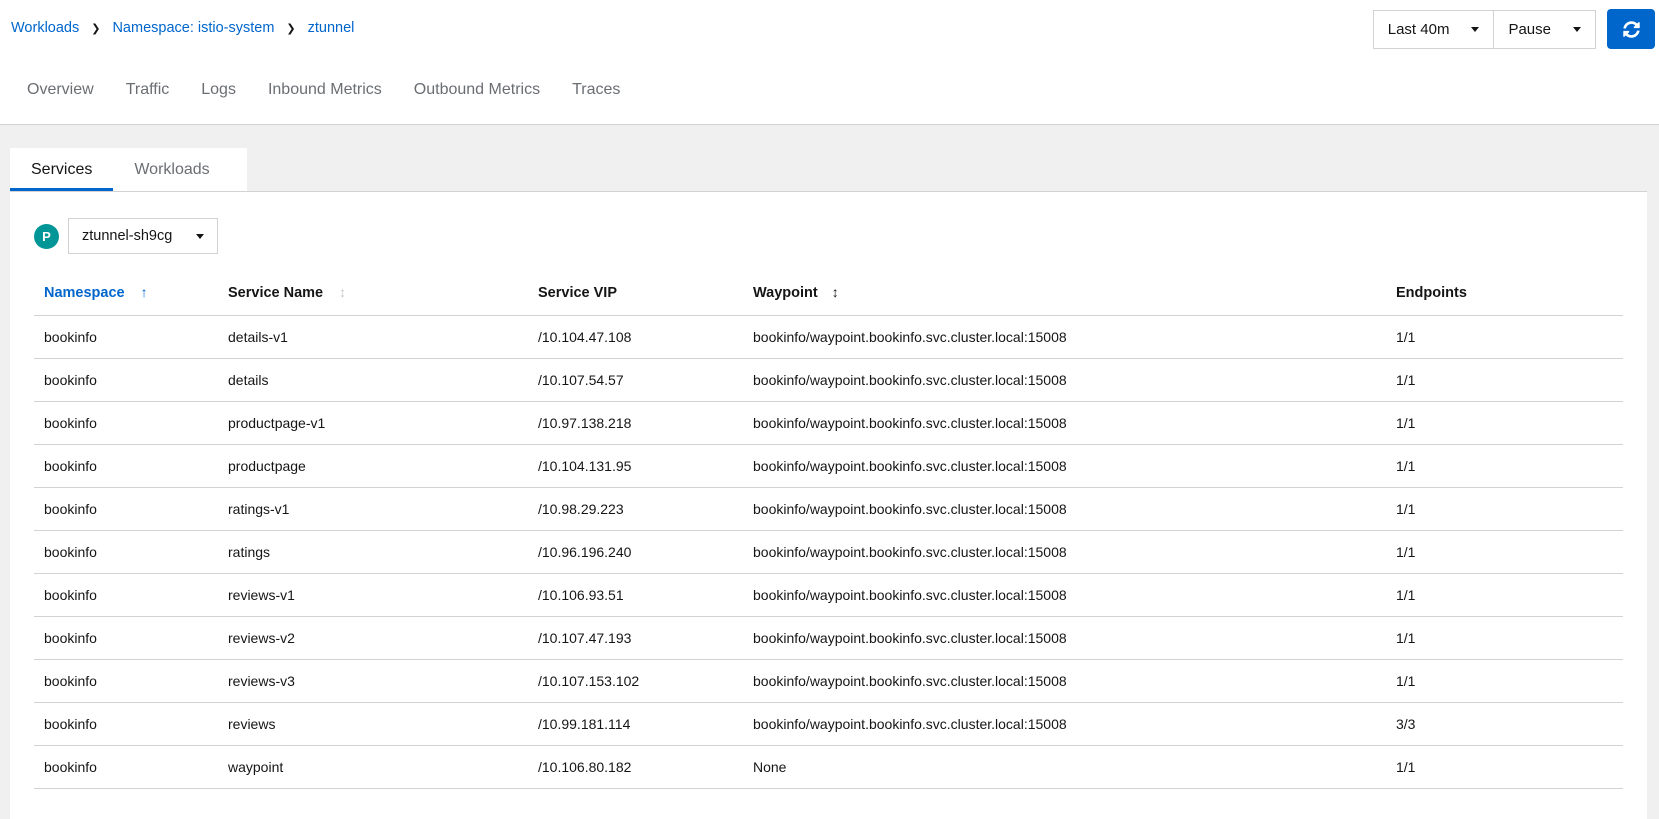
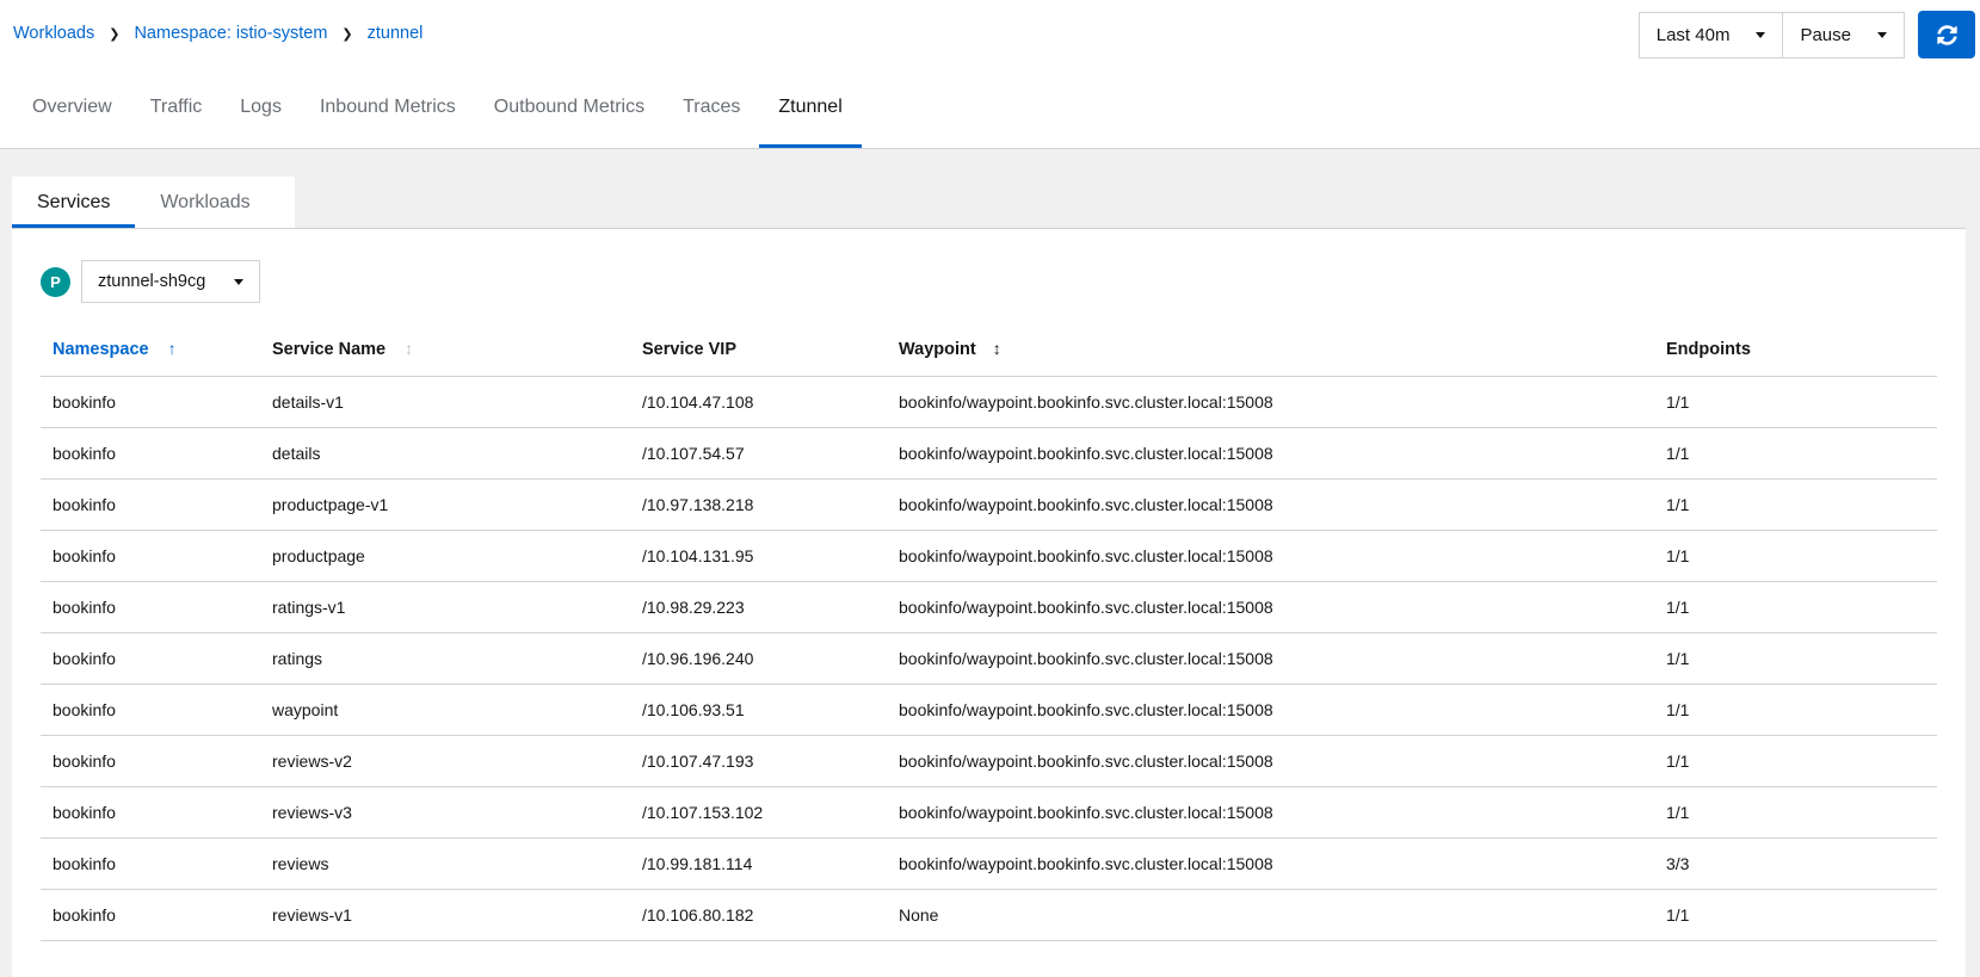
  Workloads
  ❯
  Namespace: istio-system
  ❯
  ztunnel
  Last 40m
  Pause
  Overview
  Traffic
  Logs
  Inbound Metrics
  Outbound Metrics
  Traces
+ Ztunnel
  Services
  Workloads
  P
  ztunnel-sh9cg
  Namespace ↑	Service Name ↕	Service VIP	Waypoint ↕	Endpoints
  bookinfo	details-v1	/10.104.47.108	bookinfo/waypoint.bookinfo.svc.cluster.local:15008	1/1
  bookinfo	details	/10.107.54.57	bookinfo/waypoint.bookinfo.svc.cluster.local:15008	1/1
  bookinfo	productpage-v1	/10.97.138.218	bookinfo/waypoint.bookinfo.svc.cluster.local:15008	1/1
  bookinfo	productpage	/10.104.131.95	bookinfo/waypoint.bookinfo.svc.cluster.local:15008	1/1
  bookinfo	ratings-v1	/10.98.29.223	bookinfo/waypoint.bookinfo.svc.cluster.local:15008	1/1
  bookinfo	ratings	/10.96.196.240	bookinfo/waypoint.bookinfo.svc.cluster.local:15008	1/1
- bookinfo	reviews-v1	/10.106.93.51	bookinfo/waypoint.bookinfo.svc.cluster.local:15008	1/1
+ bookinfo	waypoint	/10.106.93.51	bookinfo/waypoint.bookinfo.svc.cluster.local:15008	1/1
  bookinfo	reviews-v2	/10.107.47.193	bookinfo/waypoint.bookinfo.svc.cluster.local:15008	1/1
  bookinfo	reviews-v3	/10.107.153.102	bookinfo/waypoint.bookinfo.svc.cluster.local:15008	1/1
  bookinfo	reviews	/10.99.181.114	bookinfo/waypoint.bookinfo.svc.cluster.local:15008	3/3
- bookinfo	waypoint	/10.106.80.182	None	1/1
+ bookinfo	reviews-v1	/10.106.80.182	None	1/1
